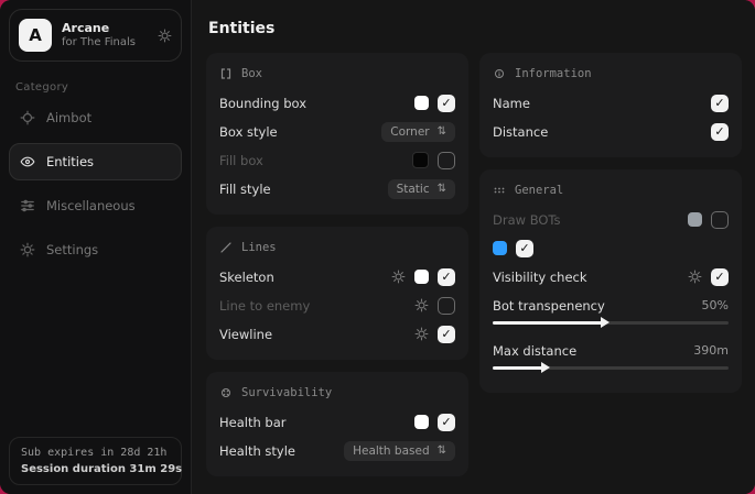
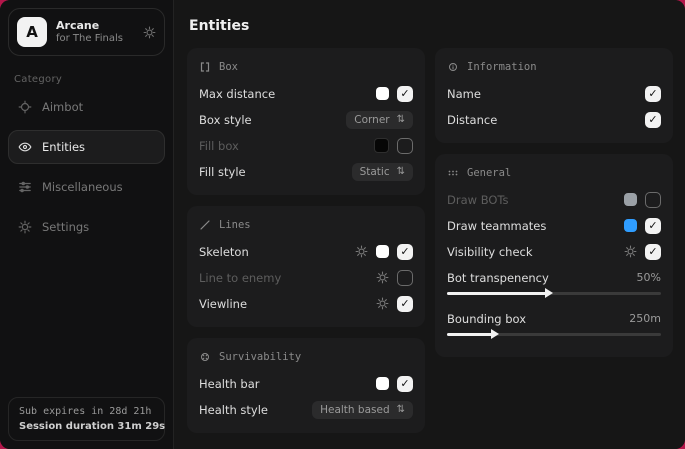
  A
  Arcane
  for The Finals
  Category
  Aimbot
  Entities
  Miscellaneous
  Settings
  Sub expires in 28d 21h
  Session duration 31m 29s
  Entities
  Box
- Bounding box
+ Max distance
  ✓
  Box style
  Corner
  ⇅
  Fill box
  ✓
  Fill style
  Static
  ⇅
  Lines
  Skeleton
  ✓
  Line to enemy
  ✓
  Viewline
  ✓
  Survivability
  Health bar
  ✓
  Health style
  Health based
  ⇅
  Information
  Name
  ✓
  Distance
  ✓
  General
  Draw BOTs
  ✓
+ Draw teammates
  ✓
  Visibility check
  ✓
  Bot transpenency
  50%
- Max distance
+ Bounding box
- 390m
+ 250m
